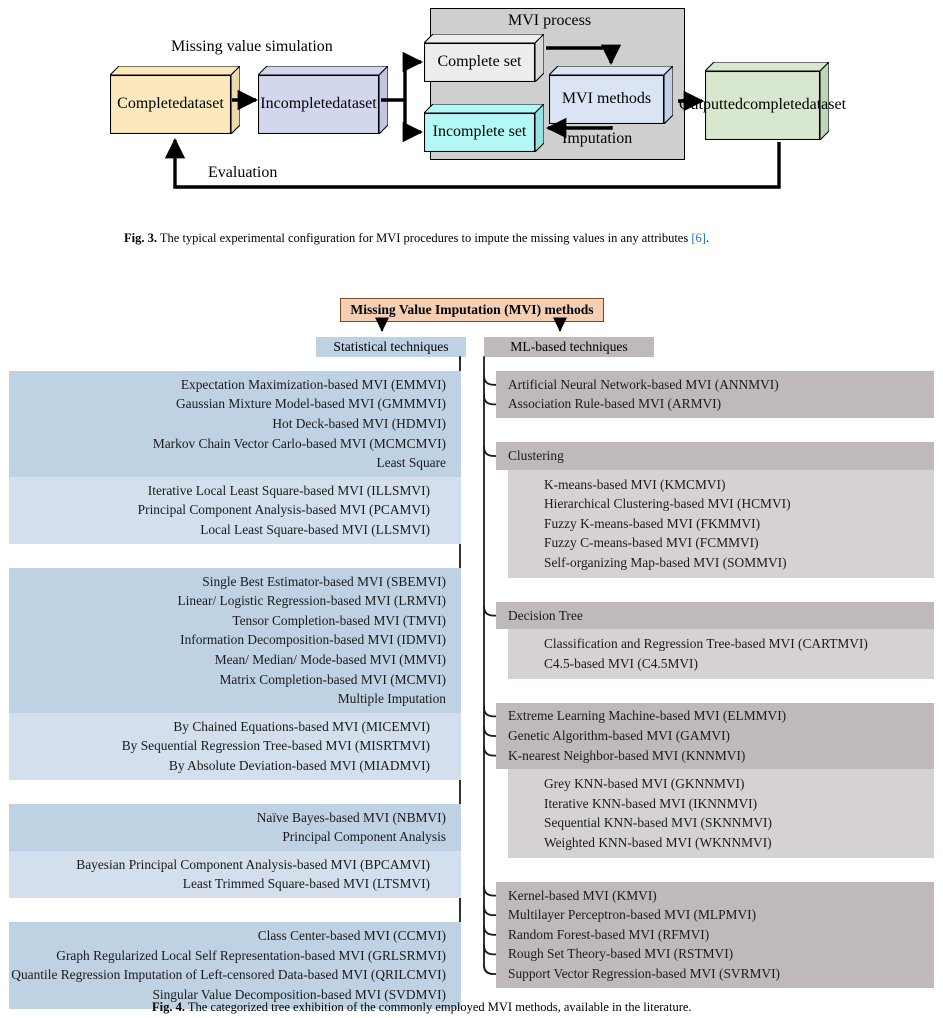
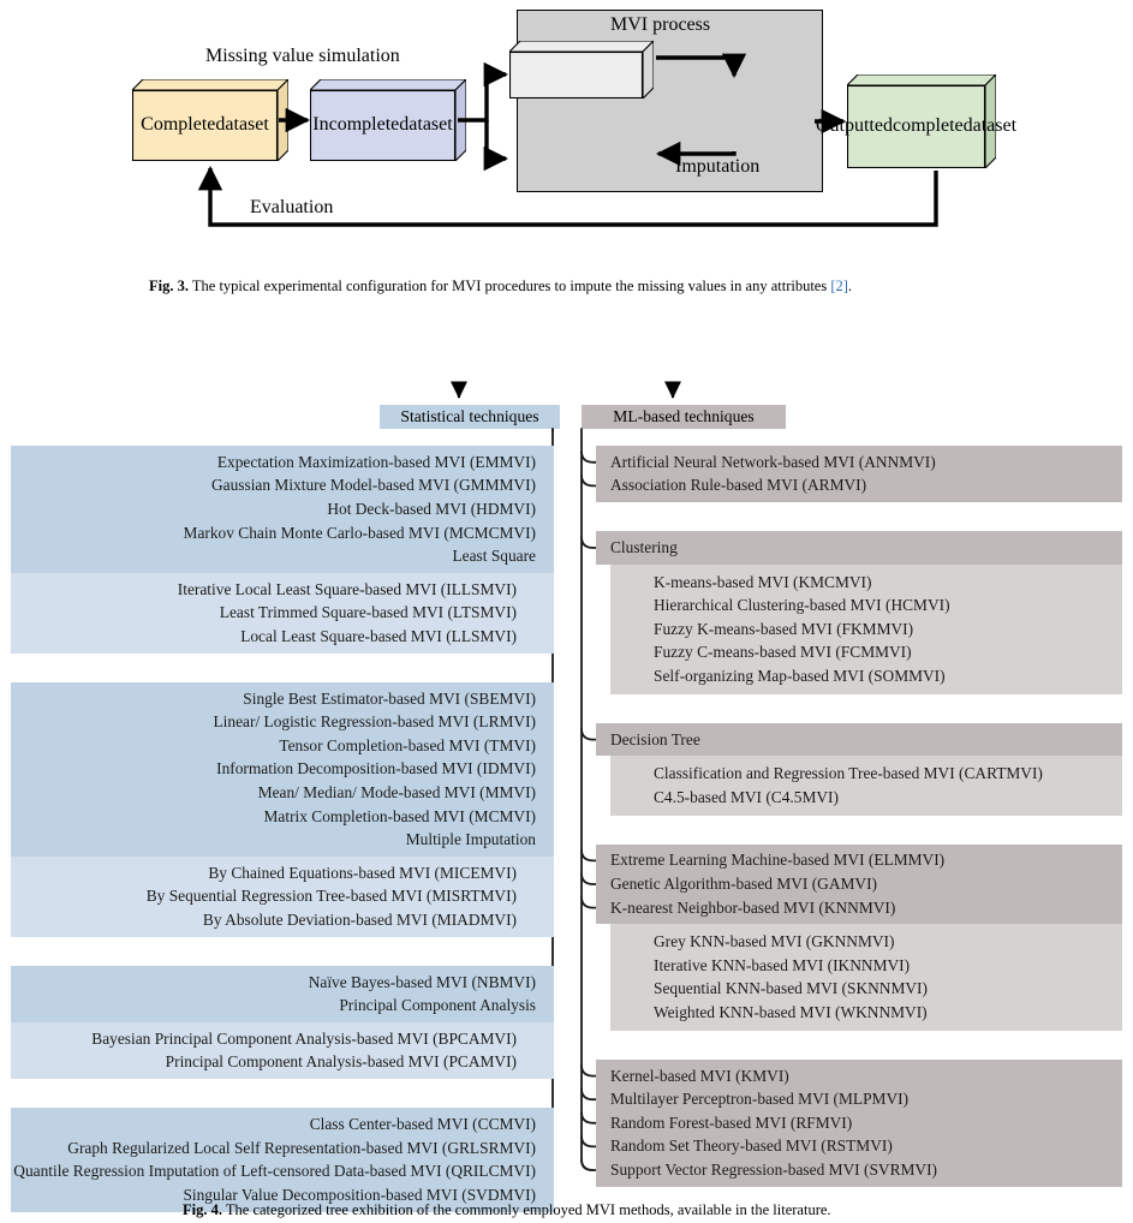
  MVI process
  Missing value simulation
  Complete
  dataset
  Incomplete
  dataset
- Complete set
- Incomplete set
- MVI methods
  Outputted
  complete
  dataset
  Imputation
  Evaluation
- Fig. 3. The typical experimental configuration for MVI procedures to impute the missing values in any attributes [6].
+ Fig. 3. The typical experimental configuration for MVI procedures to impute the missing values in any attributes [2].
- Missing Value Imputation (MVI) methods
  Statistical techniques
  ML-based techniques
  Expectation Maximization-based MVI (EMMVI)
  Gaussian Mixture Model-based MVI (GMMMVI)
  Hot Deck-based MVI (HDMVI)
- Markov Chain Vector Carlo-based MVI (MCMCMVI)
+ Markov Chain Monte Carlo-based MVI (MCMCMVI)
  Least Square
  Iterative Local Least Square-based MVI (ILLSMVI)
- Principal Component Analysis-based MVI (PCAMVI)
+ Least Trimmed Square-based MVI (LTSMVI)
  Local Least Square-based MVI (LLSMVI)
  Single Best Estimator-based MVI (SBEMVI)
  Linear/ Logistic Regression-based MVI (LRMVI)
  Tensor Completion-based MVI (TMVI)
  Information Decomposition-based MVI (IDMVI)
  Mean/ Median/ Mode-based MVI (MMVI)
  Matrix Completion-based MVI (MCMVI)
  Multiple Imputation
  By Chained Equations-based MVI (MICEMVI)
  By Sequential Regression Tree-based MVI (MISRTMVI)
  By Absolute Deviation-based MVI (MIADMVI)
  Naïve Bayes-based MVI (NBMVI)
  Principal Component Analysis
  Bayesian Principal Component Analysis-based MVI (BPCAMVI)
- Least Trimmed Square-based MVI (LTSMVI)
+ Principal Component Analysis-based MVI (PCAMVI)
  Class Center-based MVI (CCMVI)
  Graph Regularized Local Self Representation-based MVI (GRLSRMVI)
  Quantile Regression Imputation of Left-censored Data-based MVI (QRILCMVI)
  Singular Value Decomposition-based MVI (SVDMVI)
  Artificial Neural Network-based MVI (ANNMVI)
  Association Rule-based MVI (ARMVI)
  Clustering
  K-means-based MVI (KMCMVI)
  Hierarchical Clustering-based MVI (HCMVI)
  Fuzzy K-means-based MVI (FKMMVI)
  Fuzzy C-means-based MVI (FCMMVI)
  Self-organizing Map-based MVI (SOMMVI)
  Decision Tree
  Classification and Regression Tree-based MVI (CARTMVI)
  C4.5-based MVI (C4.5MVI)
  Extreme Learning Machine-based MVI (ELMMVI)
  Genetic Algorithm-based MVI (GAMVI)
  K-nearest Neighbor-based MVI (KNNMVI)
  Grey KNN-based MVI (GKNNMVI)
  Iterative KNN-based MVI (IKNNMVI)
  Sequential KNN-based MVI (SKNNMVI)
  Weighted KNN-based MVI (WKNNMVI)
  Kernel-based MVI (KMVI)
  Multilayer Perceptron-based MVI (MLPMVI)
  Random Forest-based MVI (RFMVI)
- Rough Set Theory-based MVI (RSTMVI)
+ Random Set Theory-based MVI (RSTMVI)
  Support Vector Regression-based MVI (SVRMVI)
  Fig. 4. The categorized tree exhibition of the commonly employed MVI methods, available in the literature.
